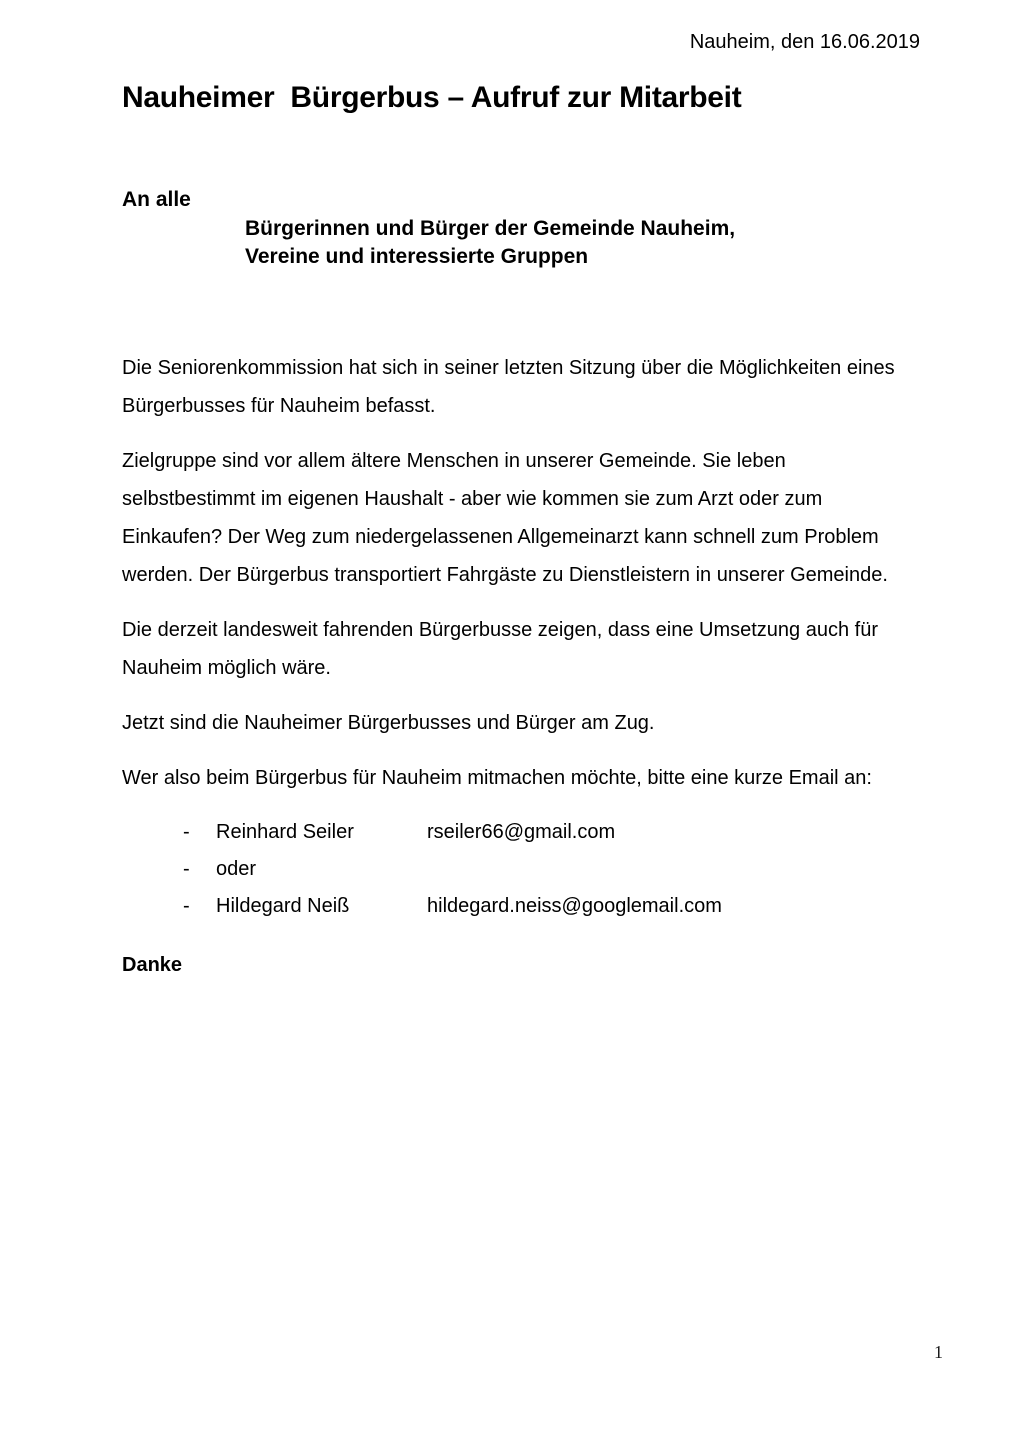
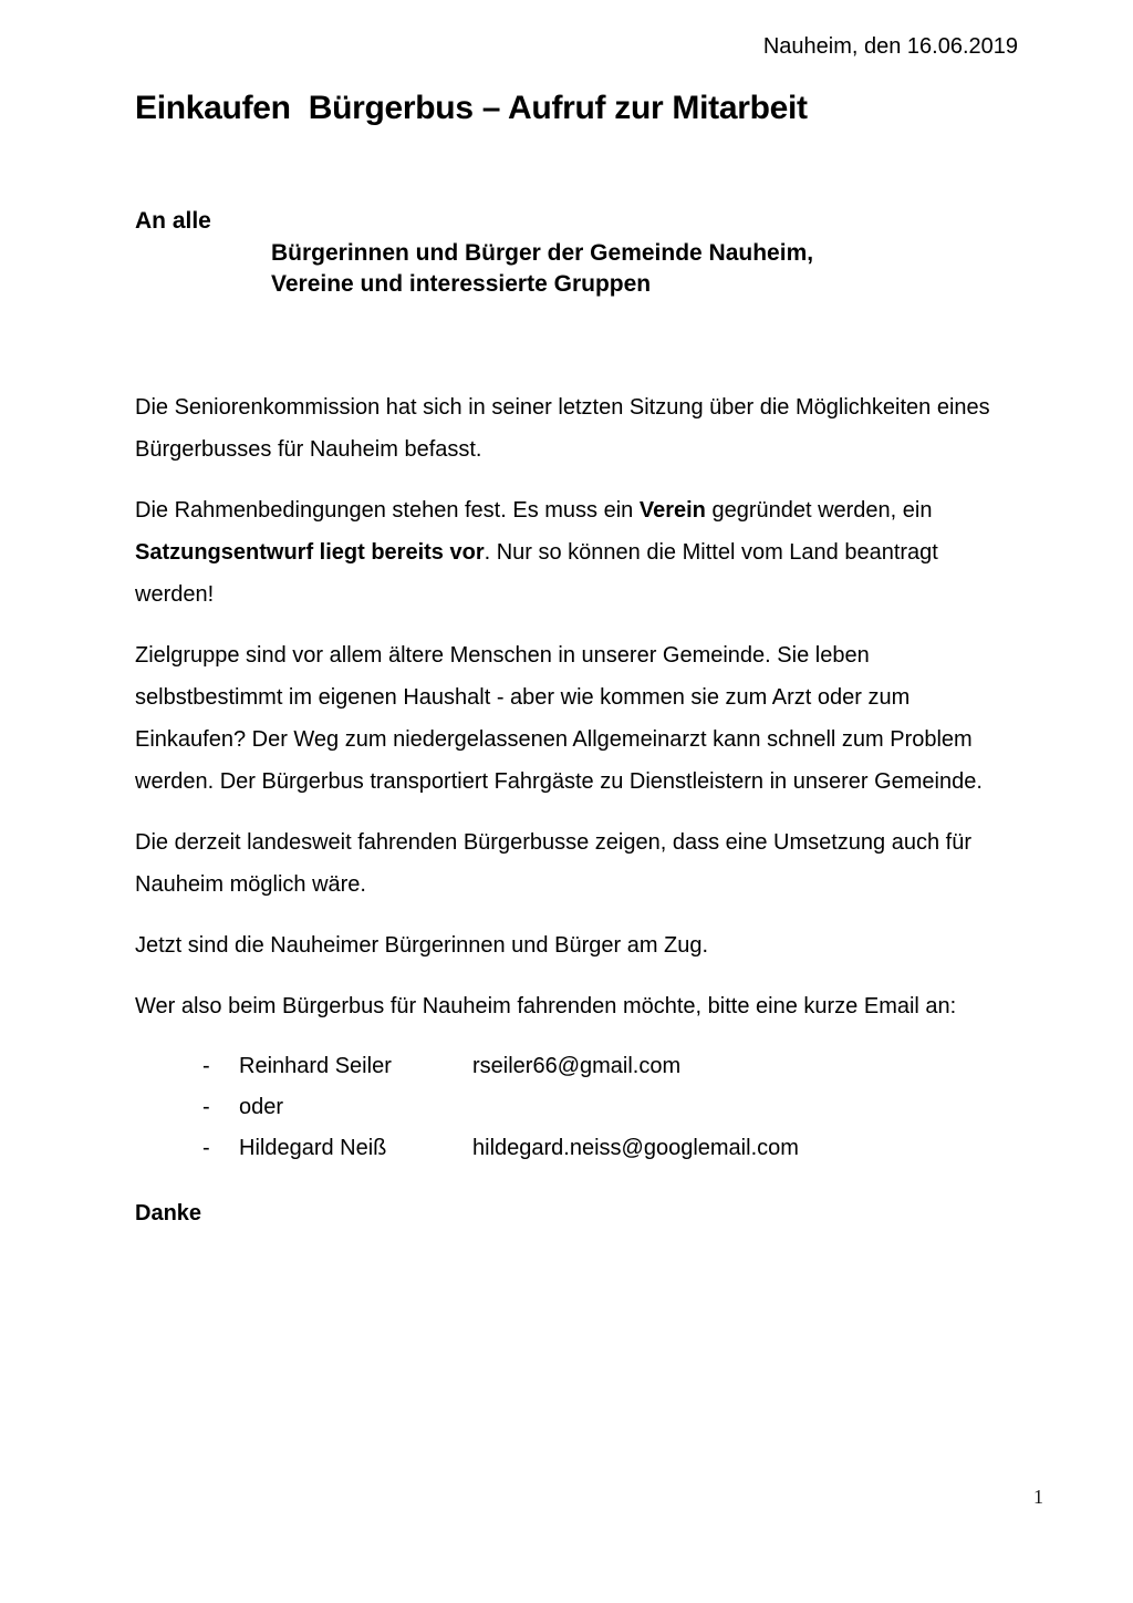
  Nauheim, den 16.06.2019
- Nauheimer Bürgerbus – Aufruf zur Mitarbeit
+ Einkaufen Bürgerbus – Aufruf zur Mitarbeit
  An alle
  Bürgerinnen und Bürger der Gemeinde Nauheim,
  Vereine und interessierte Gruppen
  Die Seniorenkommission hat sich in seiner letzten Sitzung über die Möglichkeiten eines Bürgerbusses für Nauheim befasst.
+ Die Rahmenbedingungen stehen fest. Es muss ein Verein gegründet werden, ein Satzungsentwurf liegt bereits vor. Nur so können die Mittel vom Land beantragt werden!
  Zielgruppe sind vor allem ältere Menschen in unserer Gemeinde. Sie leben selbstbestimmt im eigenen Haushalt - aber wie kommen sie zum Arzt oder zum Einkaufen? Der Weg zum niedergelassenen Allgemeinarzt kann schnell zum Problem werden. Der Bürgerbus transportiert Fahrgäste zu Dienstleistern in unserer Gemeinde.
  Die derzeit landesweit fahrenden Bürgerbusse zeigen, dass eine Umsetzung auch für Nauheim möglich wäre.
- Jetzt sind die Nauheimer Bürgerbusses und Bürger am Zug.
+ Jetzt sind die Nauheimer Bürgerinnen und Bürger am Zug.
- Wer also beim Bürgerbus für Nauheim mitmachen möchte, bitte eine kurze Email an:
+ Wer also beim Bürgerbus für Nauheim fahrenden möchte, bitte eine kurze Email an:
  -
  Reinhard Seiler
  rseiler66@gmail.com
  -
  oder
  -
  Hildegard Neiß
  hildegard.neiss@googlemail.com
  Danke
  1
